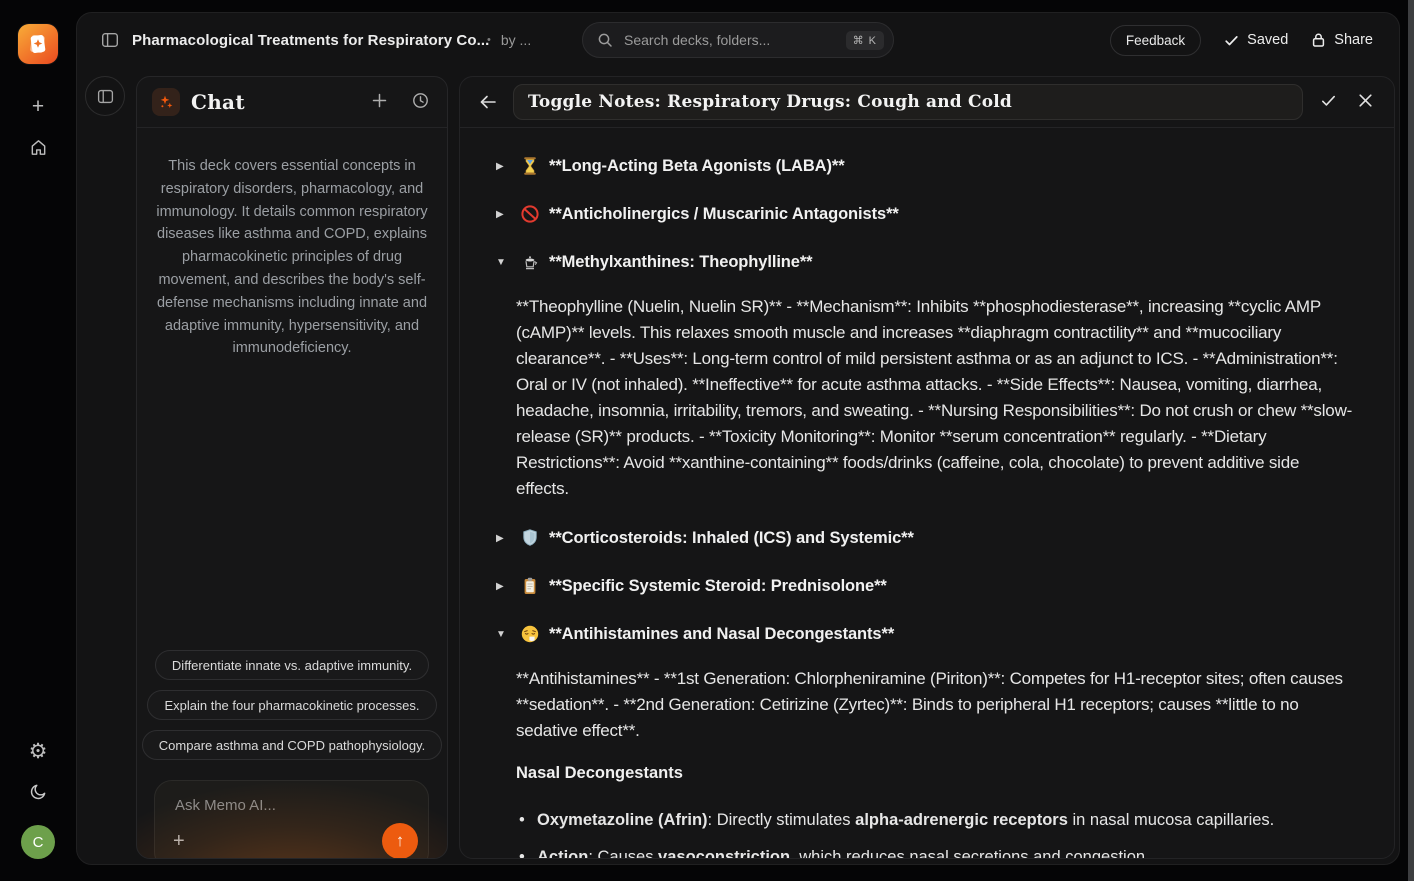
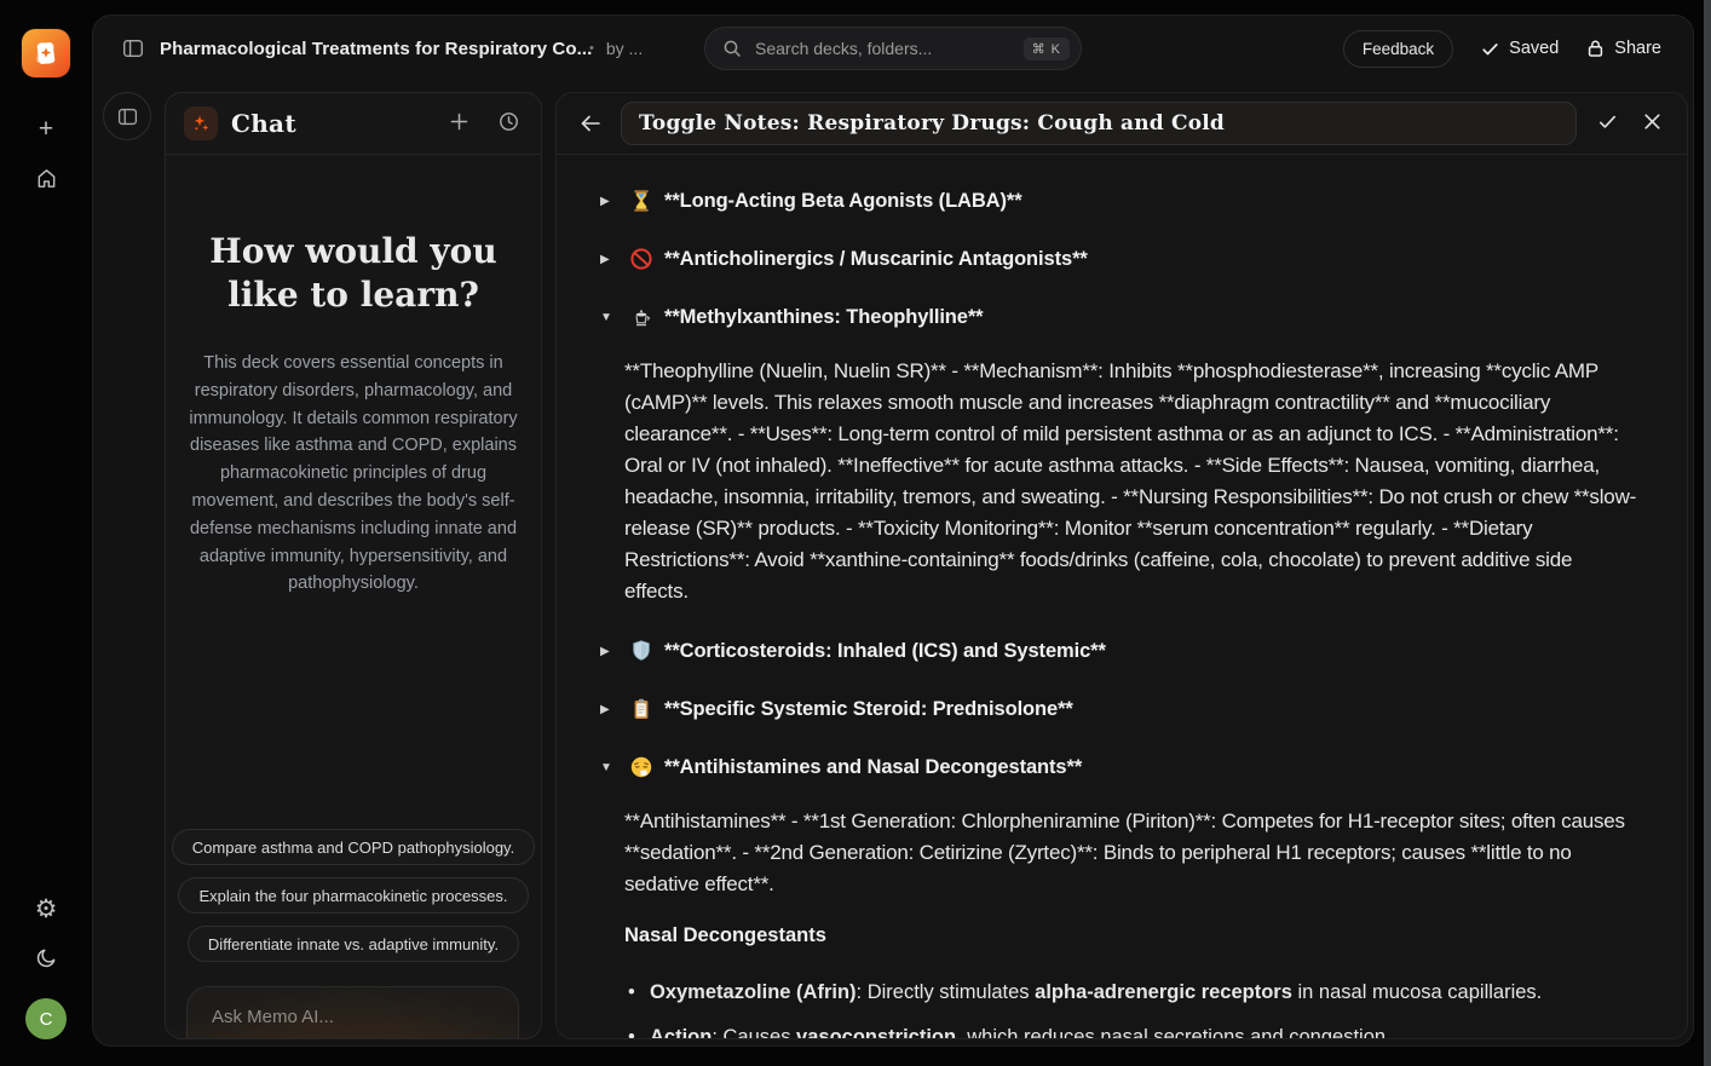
  +
  ⚙
  C
  Pharmacological Treatments for Respiratory Co..
  •
  by ...
  Search decks, folders...
  ⌘ K
  Feedback
  Saved
  Share
  Chat
+ How would you like to learn?
- This deck covers essential concepts in respiratory disorders, pharmacology, and immunology. It details common respiratory diseases like asthma and COPD, explains pharmacokinetic principles of drug movement, and describes the body's self-defense mechanisms including innate and adaptive immunity, hypersensitivity, and immunodeficiency.
+ This deck covers essential concepts in respiratory disorders, pharmacology, and immunology. It details common respiratory diseases like asthma and COPD, explains pharmacokinetic principles of drug movement, and describes the body's self-defense mechanisms including innate and adaptive immunity, hypersensitivity, and pathophysiology.
- Differentiate innate vs. adaptive immunity.
+ Compare asthma and COPD pathophysiology.
  Explain the four pharmacokinetic processes.
- Compare asthma and COPD pathophysiology.
+ Differentiate innate vs. adaptive immunity.
  Toggle Notes: Respiratory Drugs: Cough and Cold
  ▶
  **Long-Acting Beta Agonists (LABA)**
  ▶
  **Anticholinergics / Muscarinic Antagonists**
  ▼
  **Methylxanthines: Theophylline**
  **Theophylline (Nuelin, Nuelin SR)** - **Mechanism**: Inhibits **phosphodiesterase**, increasing **cyclic AMP (cAMP)** levels. This relaxes smooth muscle and increases **diaphragm contractility** and **mucociliary clearance**. - **Uses**: Long-term control of mild persistent asthma or as an adjunct to ICS. - **Administration**: Oral or IV (not inhaled). **Ineffective** for acute asthma attacks. - **Side Effects**: Nausea, vomiting, diarrhea, headache, insomnia, irritability, tremors, and sweating. - **Nursing Responsibilities**: Do not crush or chew **slow-release (SR)** products. - **Toxicity Monitoring**: Monitor **serum concentration** regularly. - **Dietary Restrictions**: Avoid **xanthine-containing** foods/drinks (caffeine, cola, chocolate) to prevent additive side effects.
  ▶
  **Corticosteroids: Inhaled (ICS) and Systemic**
  ▶
  **Specific Systemic Steroid: Prednisolone**
  ▼
  **Antihistamines and Nasal Decongestants**
  **Antihistamines** - **1st Generation: Chlorpheniramine (Piriton)**: Competes for H1-receptor sites; often causes **sedation**. - **2nd Generation: Cetirizine (Zyrtec)**: Binds to peripheral H1 receptors; causes **little to no sedative effect**.
  Nasal Decongestants
  Oxymetazoline (Afrin): Directly stimulates alpha-adrenergic receptors in nasal mucosa capillaries.
  Action: Causes vasoconstriction, which reduces nasal secretions and congestion.
